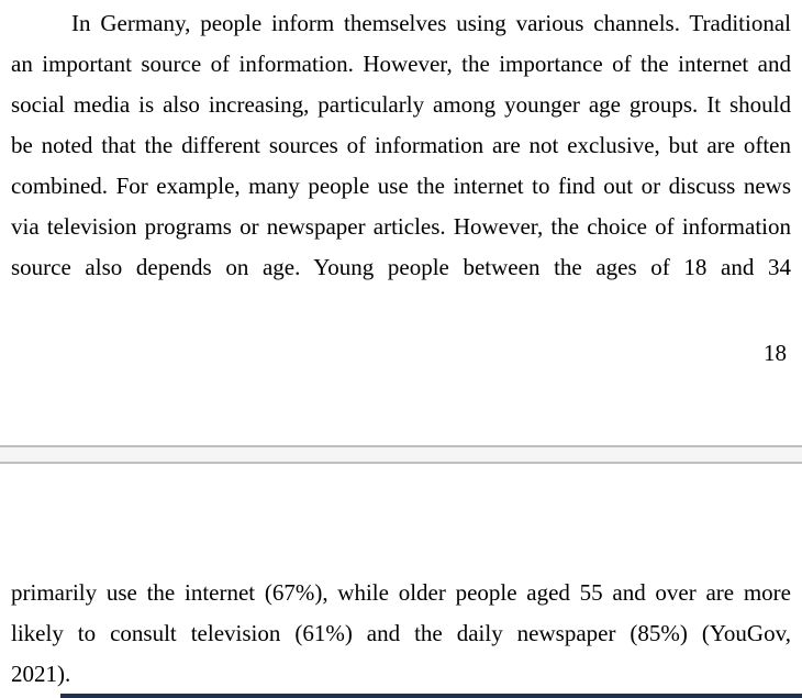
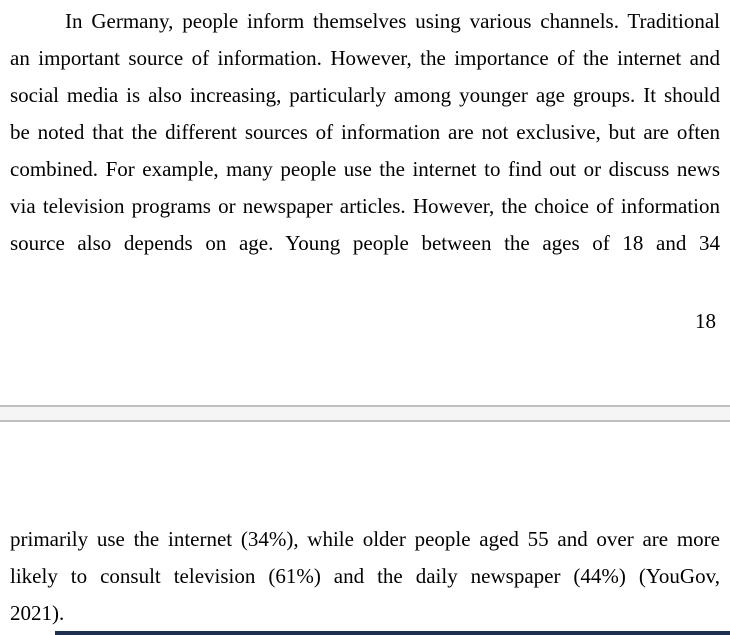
  In Germany, people inform themselves using various channels. Traditional
  an important source of information. However, the importance of the internet and
  social media is also increasing, particularly among younger age groups. It should
  be noted that the different sources of information are not exclusive, but are often
  combined. For example, many people use the internet to find out or discuss news
  via television programs or newspaper articles. However, the choice of information
  source also depends on age. Young people between the ages of 18 and 34
  18
- primarily use the internet (67%), while older people aged 55 and over are more
+ primarily use the internet (34%), while older people aged 55 and over are more
- likely to consult television (61%) and the daily newspaper (85%) (YouGov,
+ likely to consult television (61%) and the daily newspaper (44%) (YouGov,
  2021).
